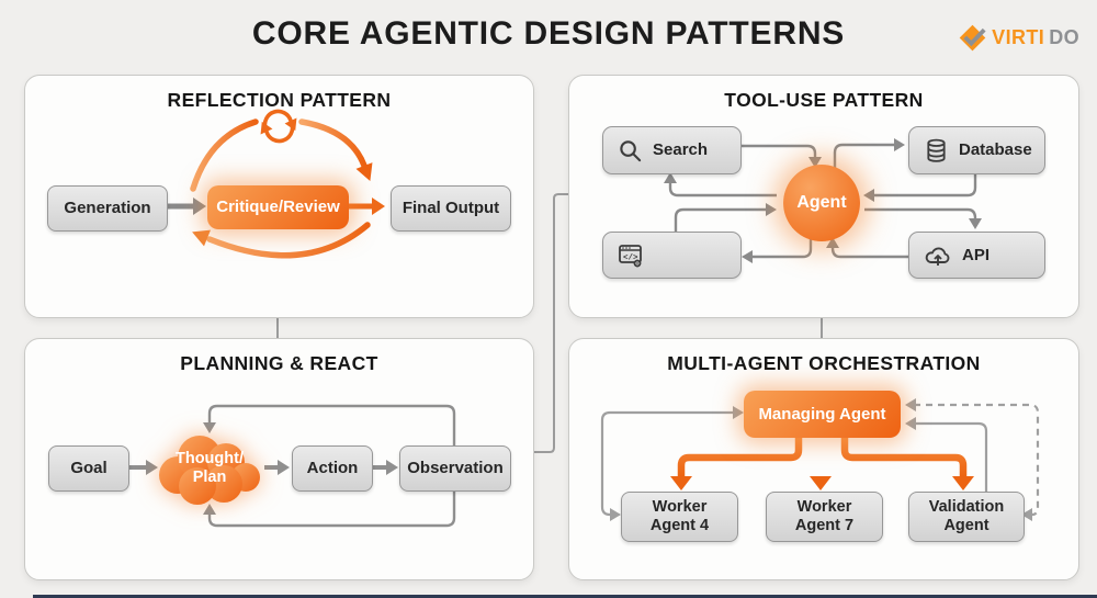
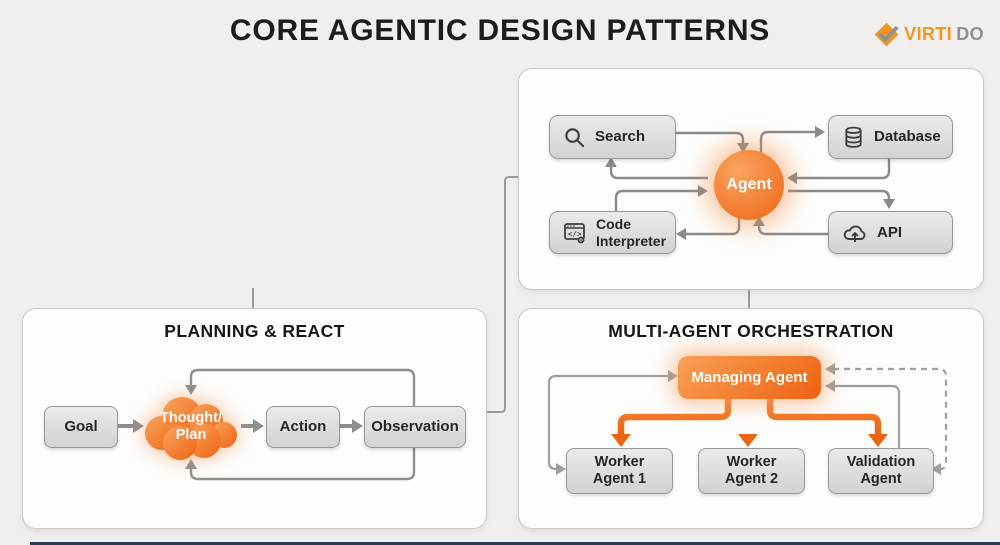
  CORE AGENTIC DESIGN PATTERNS
  VIRTI
  DO
- REFLECTION PATTERN
- Generation
- Critique/Review
- Final Output
- TOOL-USE PATTERN
  Search
  Database
  </>
+ Code
+ Interpreter
  API
  Agent
  PLANNING & REACT
  Goal
  Thought/
  Plan
  Action
  Observation
  MULTI-AGENT ORCHESTRATION
  Managing Agent
  Worker
- Agent 4
+ Agent 1
  Worker
- Agent 7
+ Agent 2
  Validation
  Agent
